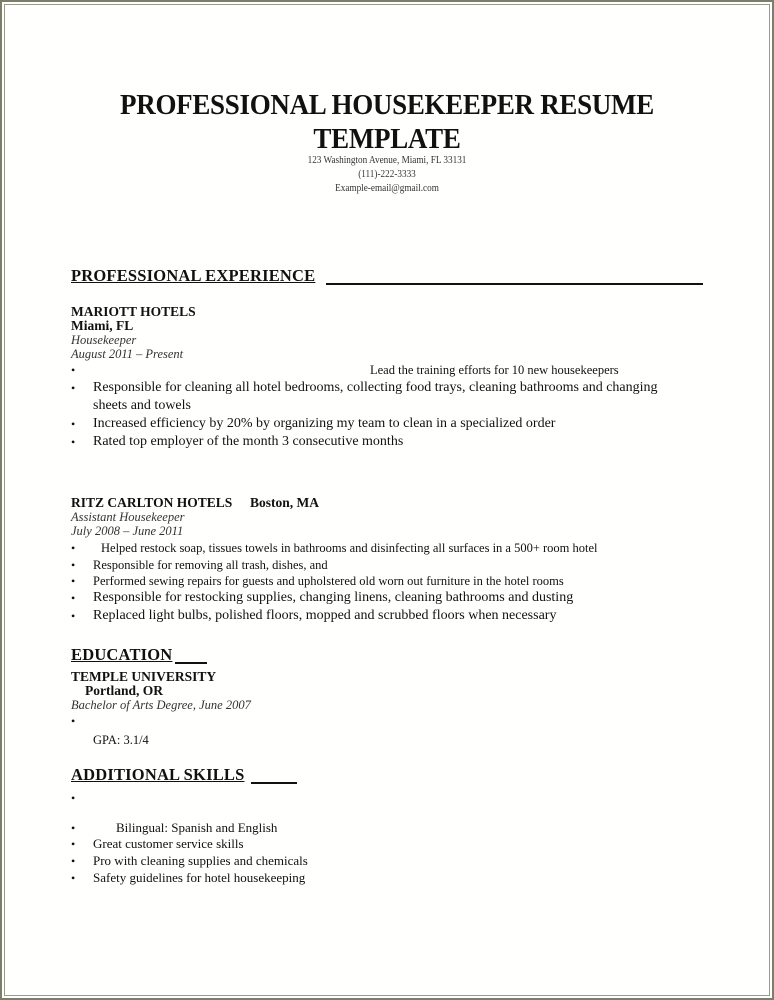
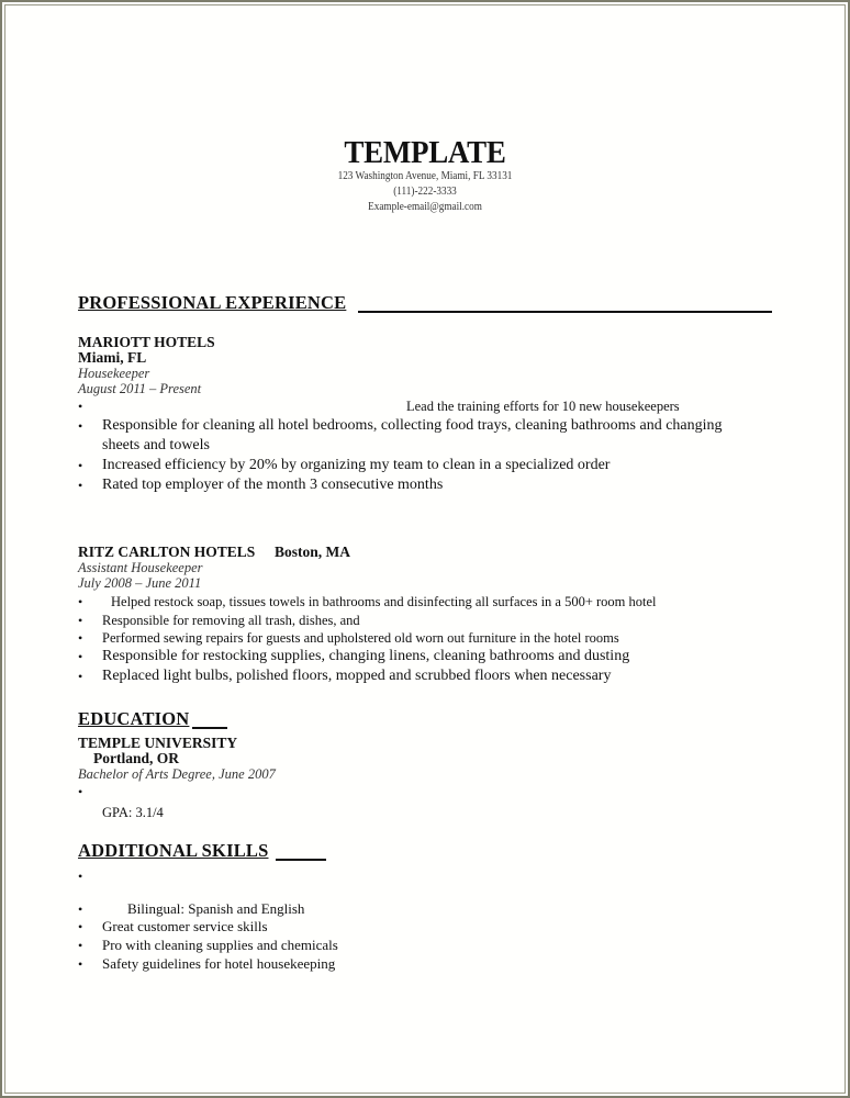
- PROFESSIONAL HOUSEKEEPER RESUME
  TEMPLATE
  123 Washington Avenue, Miami, FL 33131
  (111)-222-3333
  Example-email@gmail.com
  PROFESSIONAL EXPERIENCE
  MARIOTT HOTELS
  Miami, FL
  Housekeeper
  August 2011 – Present
  •
  Lead the training efforts for 10 new housekeepers
  •
  Responsible for cleaning all hotel bedrooms, collecting food trays, cleaning bathrooms and changing
  sheets and towels
  •
  Increased efficiency by 20% by organizing my team to clean in a specialized order
  •
  Rated top employer of the month 3 consecutive months
  RITZ CARLTON HOTELS
  Boston, MA
  Assistant Housekeeper
  July 2008 – June 2011
  •
  Helped restock soap, tissues towels in bathrooms and disinfecting all surfaces in a 500+ room hotel
  •
  Responsible for removing all trash, dishes, and
  •
  Performed sewing repairs for guests and upholstered old worn out furniture in the hotel rooms
  •
  Responsible for restocking supplies, changing linens, cleaning bathrooms and dusting
  •
  Replaced light bulbs, polished floors, mopped and scrubbed floors when necessary
  EDUCATION
  TEMPLE UNIVERSITY
  Portland, OR
  Bachelor of Arts Degree, June 2007
  •
  GPA: 3.1/4
  ADDITIONAL SKILLS
  •
  •
  Bilingual: Spanish and English
  •
  Great customer service skills
  •
  Pro with cleaning supplies and chemicals
  •
  Safety guidelines for hotel housekeeping
